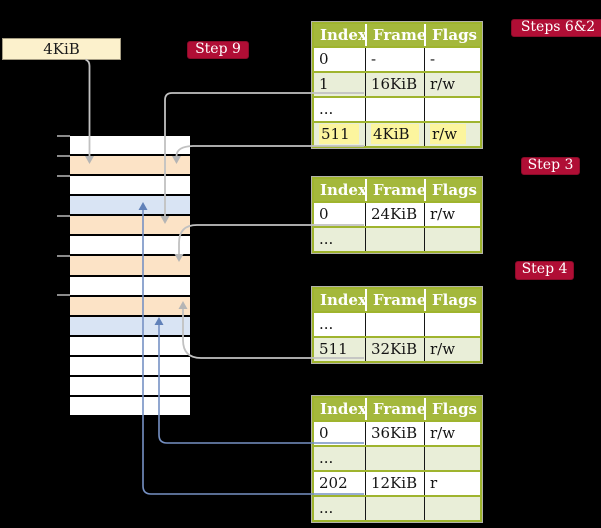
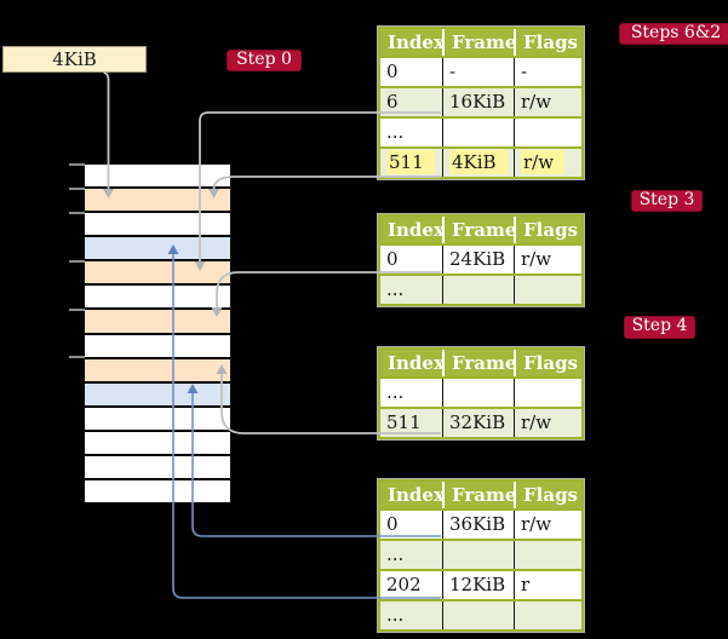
  4KiB
- Step 9
+ Step 0
  Steps 6&2
  Step 3
  Step 4
  Index
  Frame
  Flags
  0
  -
  -
- 1
+ 6
  16KiB
  r/w
  ...
  511
  4KiB
  r/w
  Index
  Frame
  Flags
  0
  24KiB
  r/w
  ...
  Index
  Frame
  Flags
  ...
  511
  32KiB
  r/w
  Index
  Frame
  Flags
  0
  36KiB
  r/w
  ...
  202
  12KiB
  r
  ...
